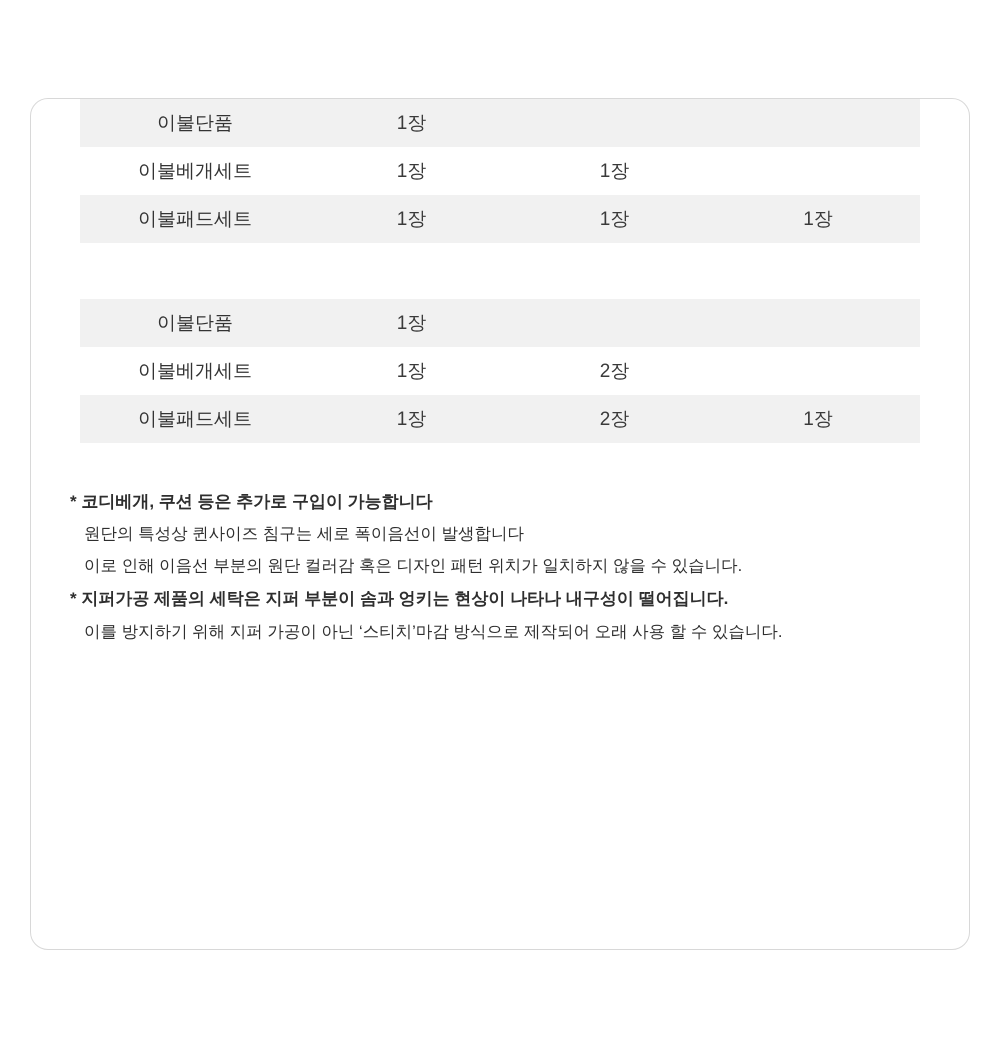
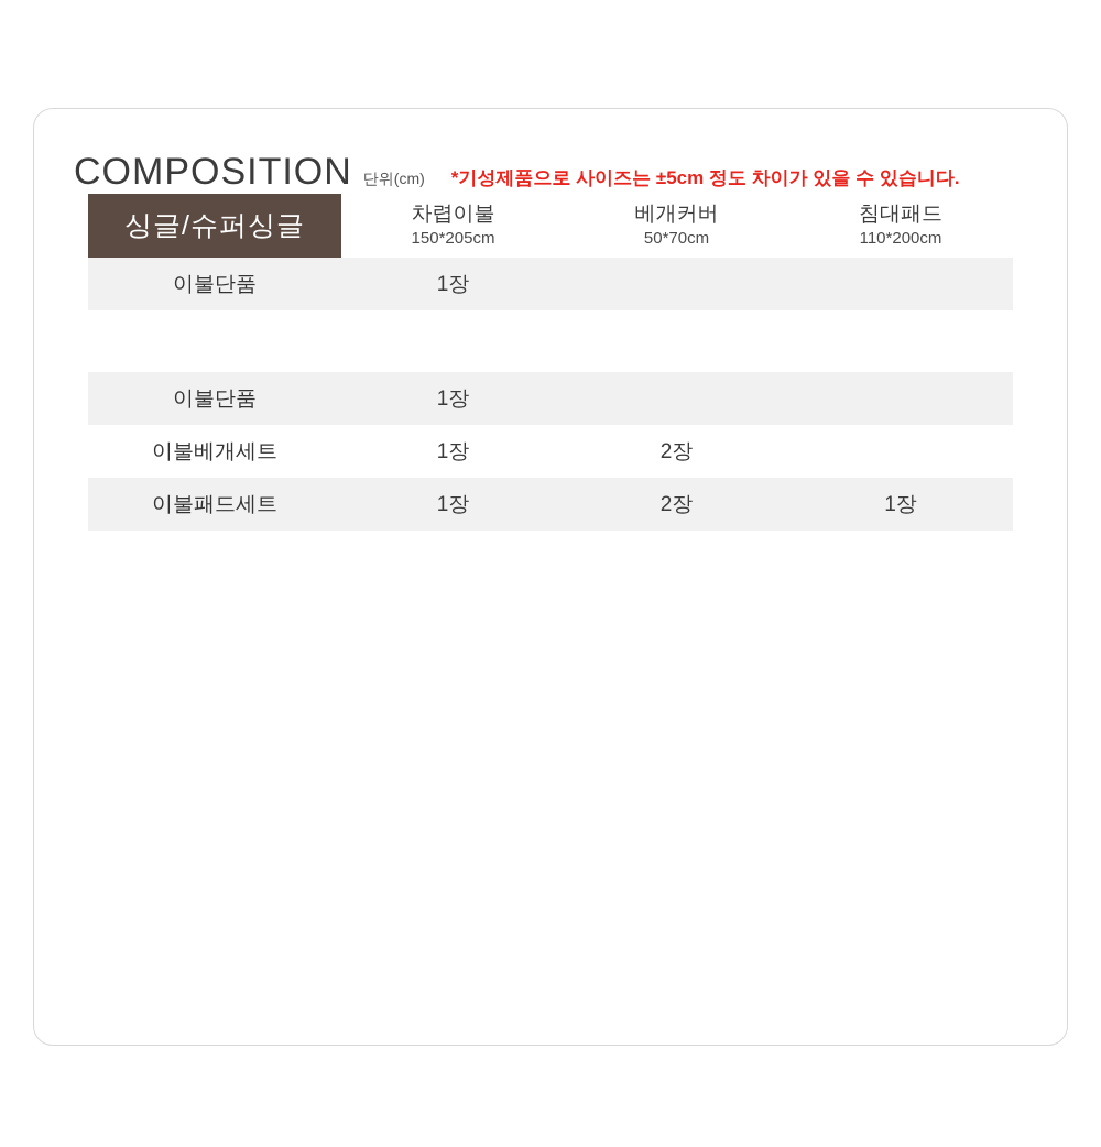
+ COMPOSITION
+ 단위(cm)
+ *기성제품으로 사이즈는 ±5cm 정도 차이가 있을 수 있습니다.
+ 싱글/슈퍼싱글	차렵이불 150*205cm	베개커버 50*70cm	침대패드 110*200cm
  이불단품	1장
- 이불베개세트	1장	1장
- 이불패드세트	1장	1장	1장
  이불단품	1장
  이불베개세트	1장	2장
  이불패드세트	1장	2장	1장
- * 코디베개, 쿠션 등은 추가로 구입이 가능합니다
- 원단의 특성상 퀸사이즈 침구는 세로 폭이음선이 발생합니다
- 이로 인해 이음선 부분의 원단 컬러감 혹은 디자인 패턴 위치가 일치하지 않을 수 있습니다.
- * 지퍼가공 제품의 세탁은 지퍼 부분이 솜과 엉키는 현상이 나타나 내구성이 떨어집니다.
- 이를 방지하기 위해 지퍼 가공이 아닌 ‘스티치’마감 방식으로 제작되어 오래 사용 할 수 있습니다.
